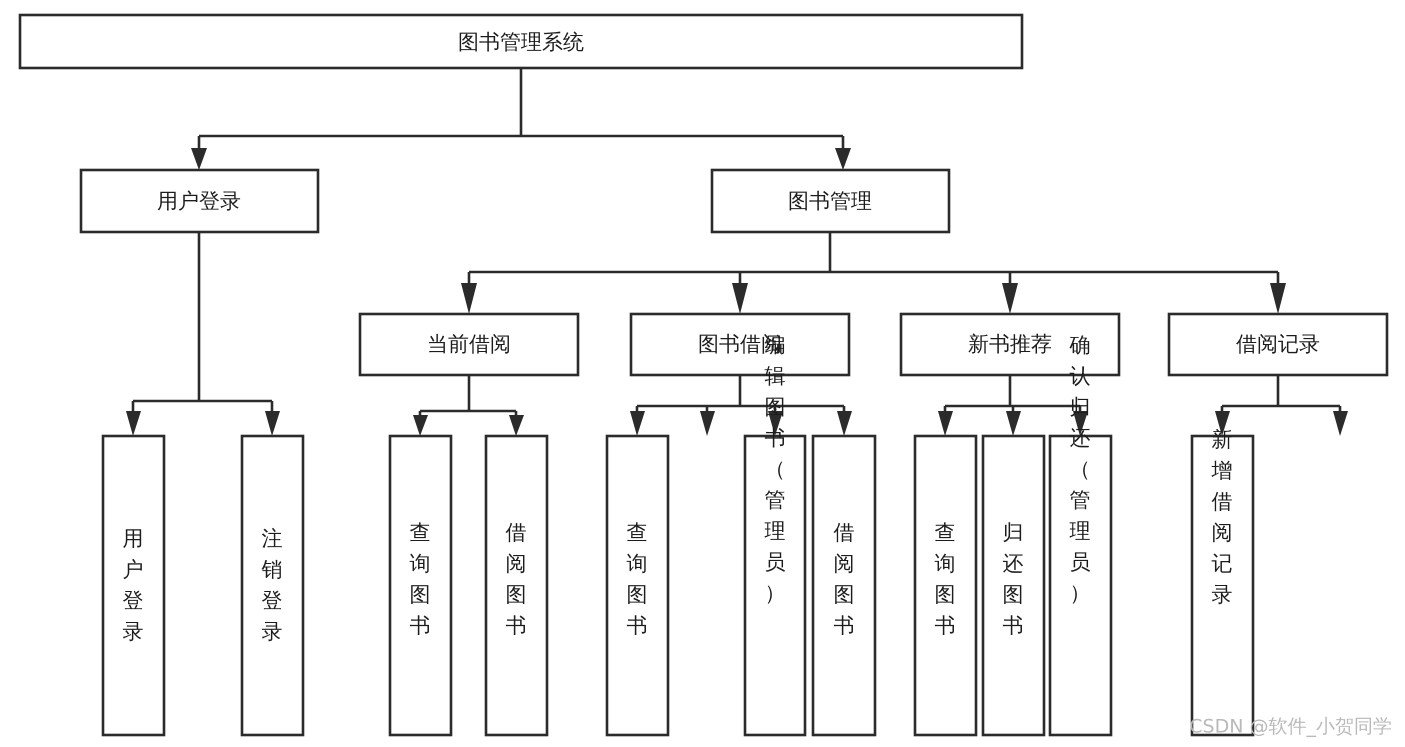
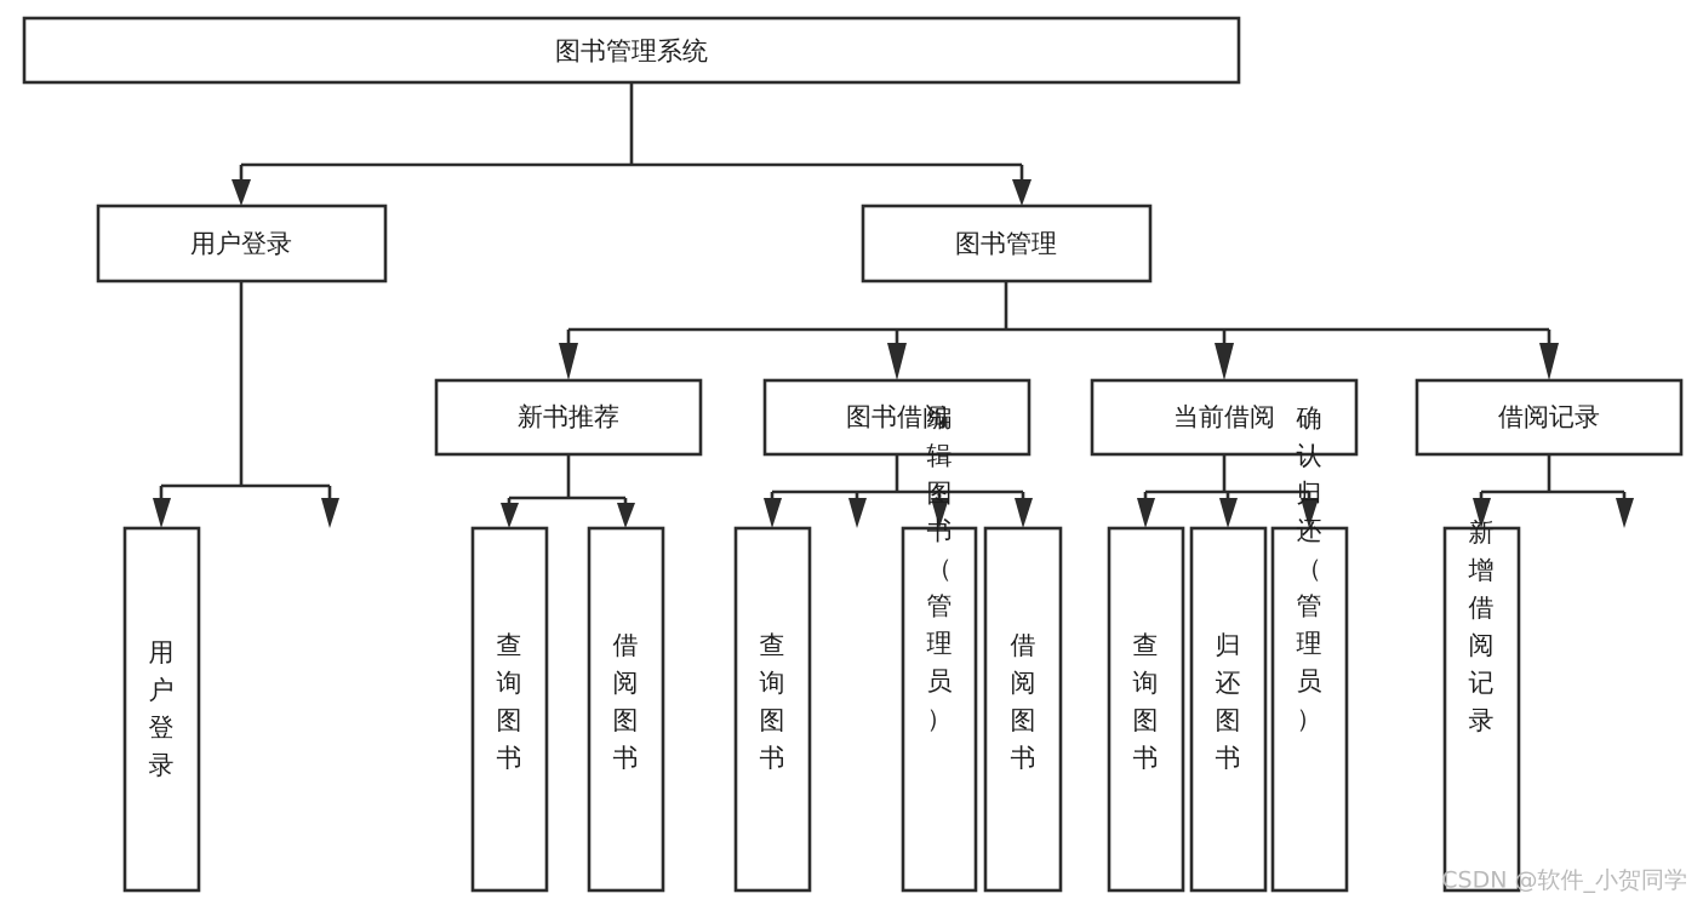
  图书管理系统
  用户登录
  图书管理
- 当前借阅
+ 新书推荐
  图书借阅
- 新书推荐
+ 当前借阅
  借阅记录
  用户登录
- 注销登录
  查询图书
  借阅图书
  查询图书
  编辑图书（管理员）
  借阅图书
  查询图书
  归还图书
  确认归还（管理员）
  新增借阅记录
  CSDN @软件_小贺同学
